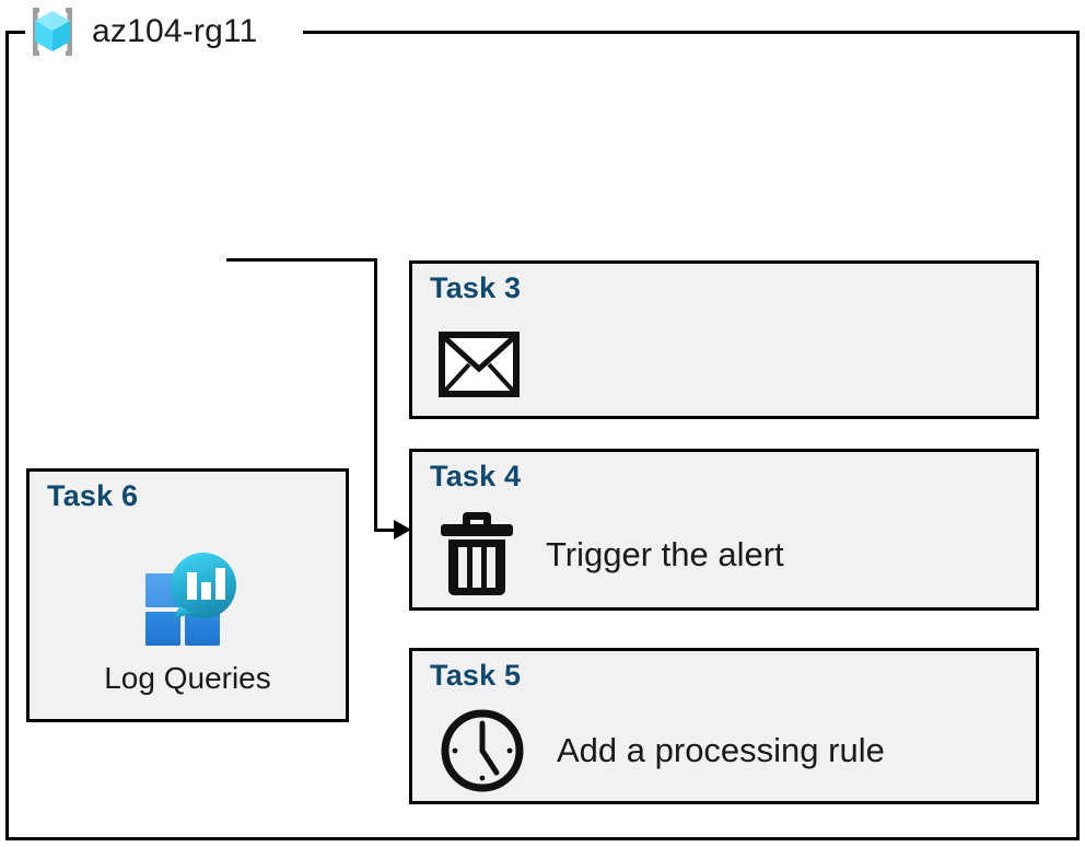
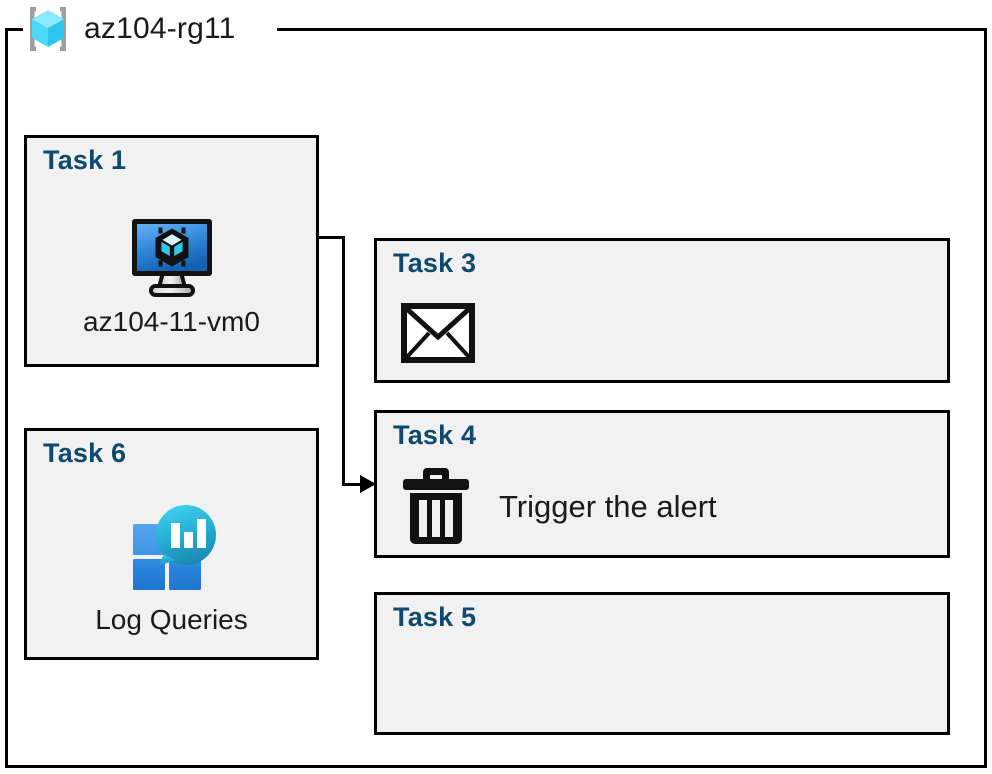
  az104-rg11
+ Task 1
+ az104-11-vm0
  Task 6
  Log Queries
  Task 3
  Task 4
  Trigger the alert
  Task 5
- Add a processing rule
